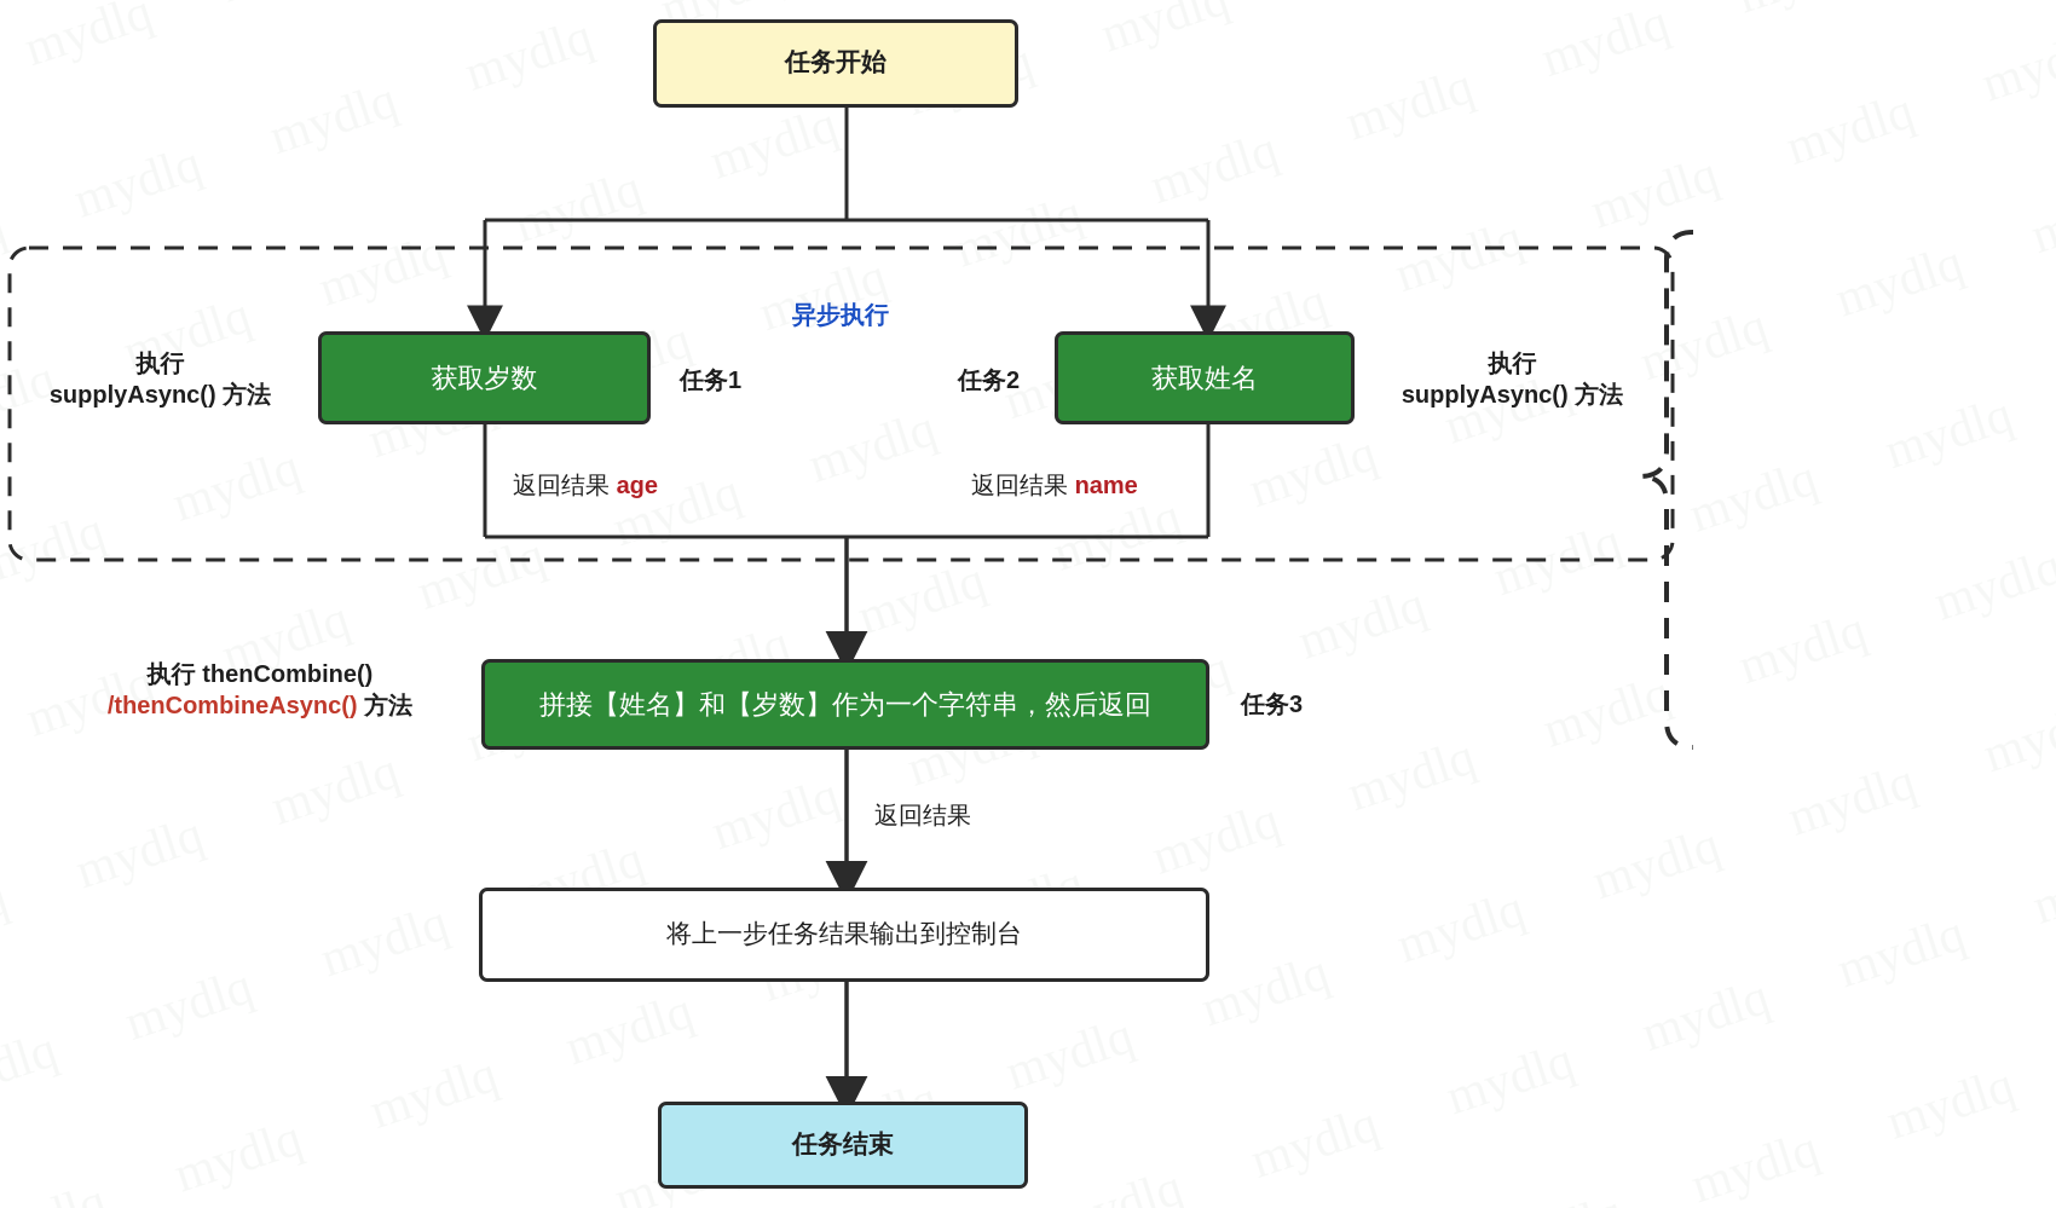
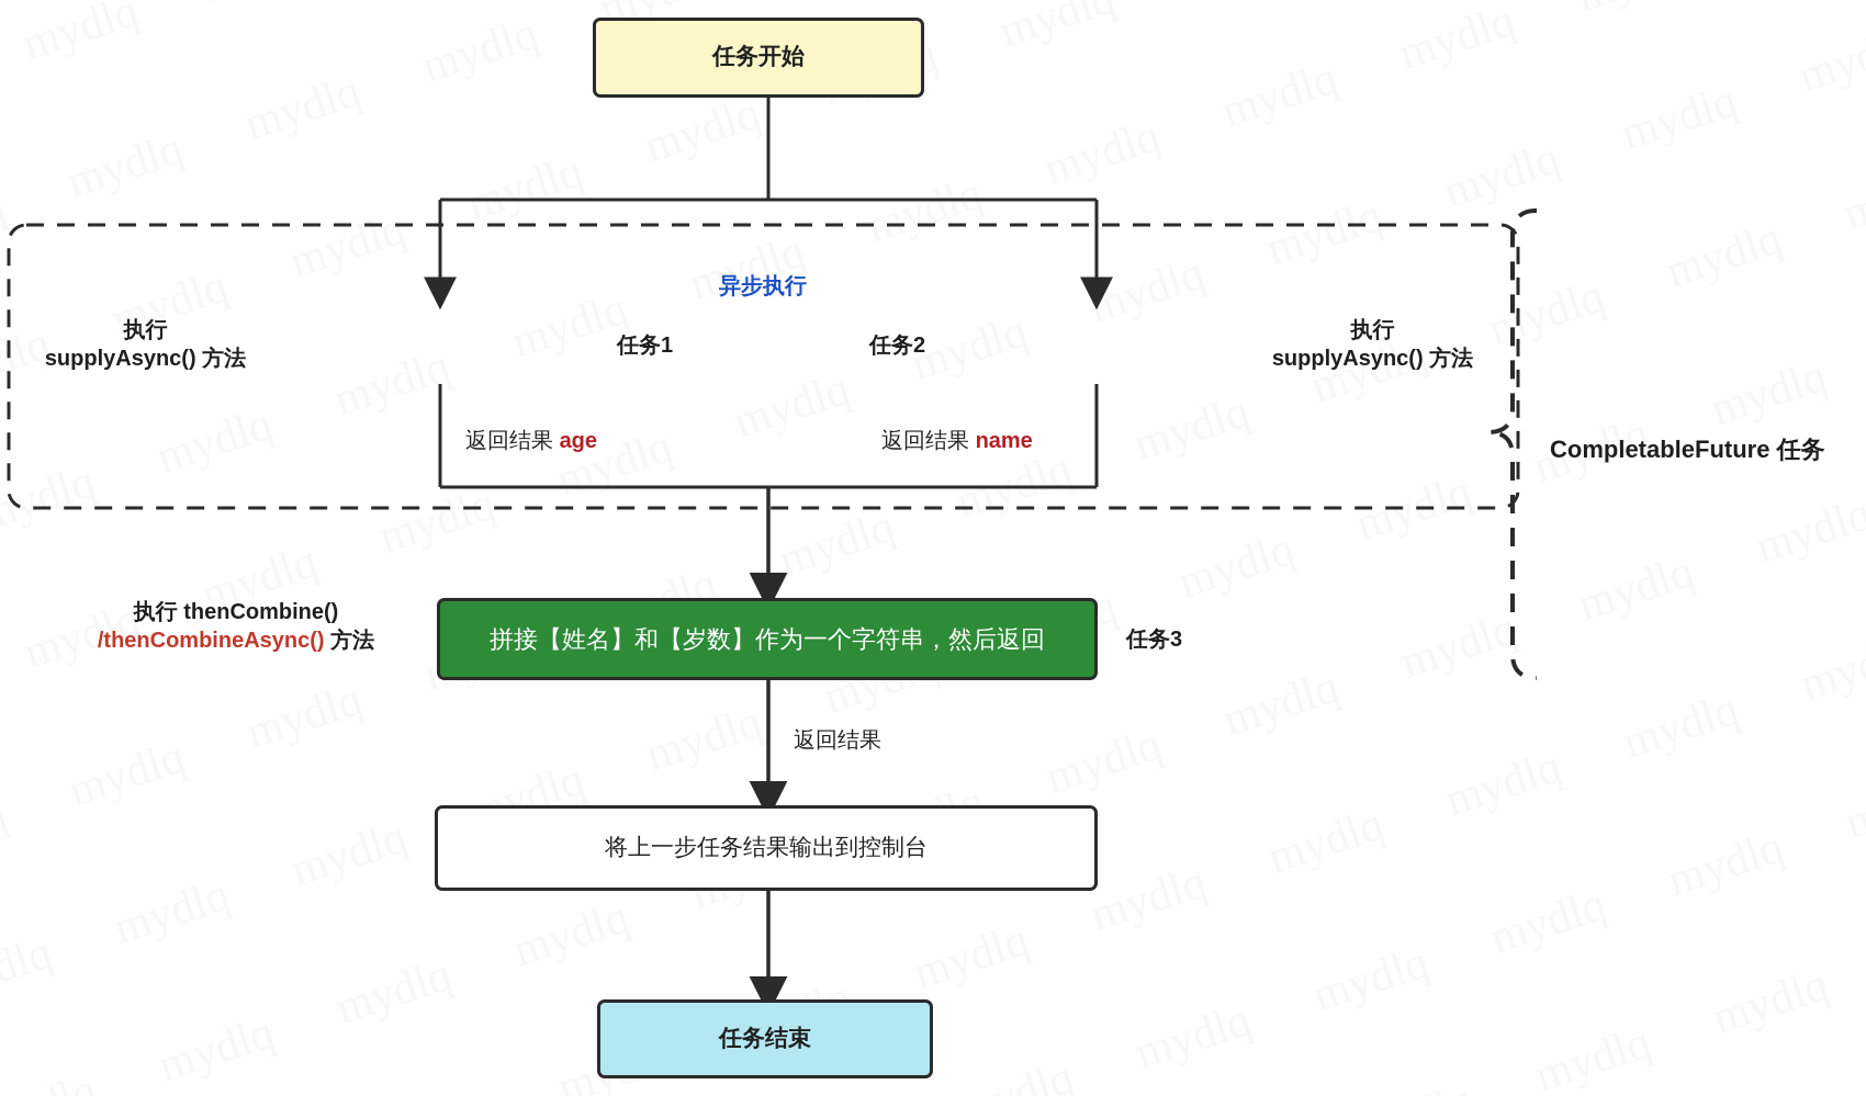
  任务开始
- 获取岁数
- 获取姓名
  拼接【姓名】和【岁数】作为一个字符串，然后返回
  将上一步任务结果输出到控制台
  任务结束
  异步执行
  执行
  supplyAsync() 方法
  执行
  supplyAsync() 方法
  任务1
  任务2
  返回结果 age
  返回结果 name
  执行 thenCombine()
  /thenCombineAsync() 方法
  任务3
  返回结果
+ CompletableFuture 任务
